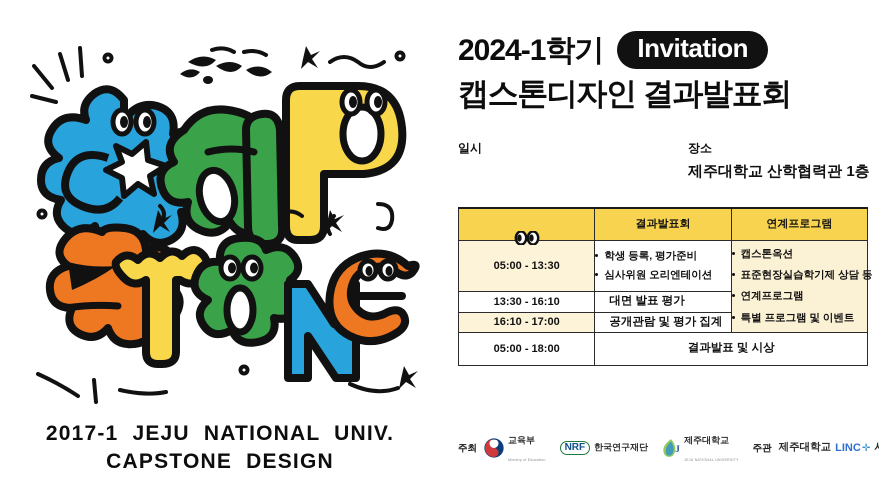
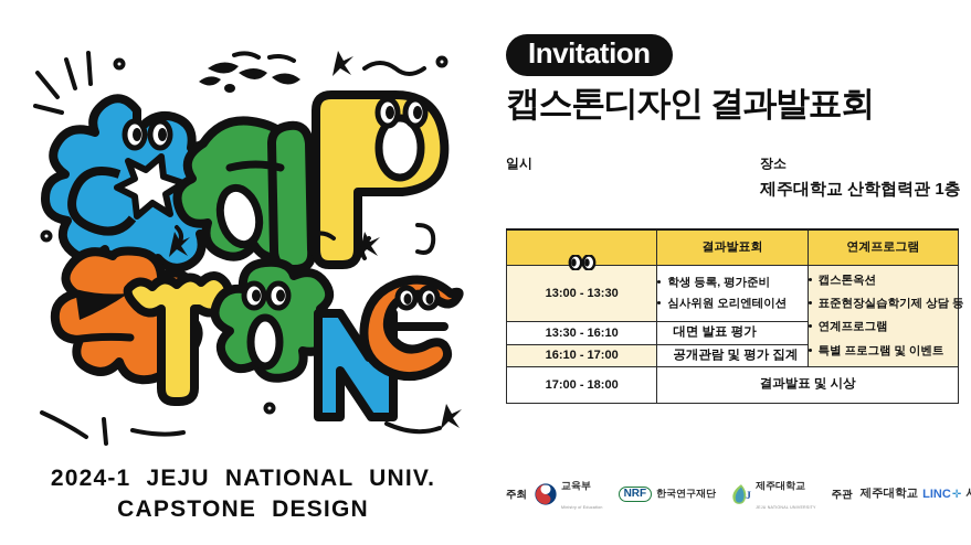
- 2017-1 JEJU NATIONAL UNIV.
+ 2024-1 JEJU NATIONAL UNIV.
  CAPSTONE DESIGN
- 2024-1학기
  Invitation
  캡스톤디자인 결과발표회
  일시
  장소
  제주대학교 산학협력관 1층
  	결과발표회	연계프로그램
- 05:00 - 13:30	학생 등록, 평가준비 심사위원 오리엔테이션	캡스톤옥션 표준현장실습학기제 상담 등 연계프로그램 특별 프로그램 및 이벤트
+ 13:00 - 13:30	학생 등록, 평가준비 심사위원 오리엔테이션	캡스톤옥션 표준현장실습학기제 상담 등 연계프로그램 특별 프로그램 및 이벤트
  13:30 - 16:10	대면 발표 평가
  16:10 - 17:00	공개관람 및 평가 집계
- 05:00 - 18:00	결과발표 및 시상
+ 17:00 - 18:00	결과발표 및 시상
  주최
  교육부
  NRF
  한국연구재단
  J
  제주대학교
  주관
  제주대학교
  LINC
  ✛
